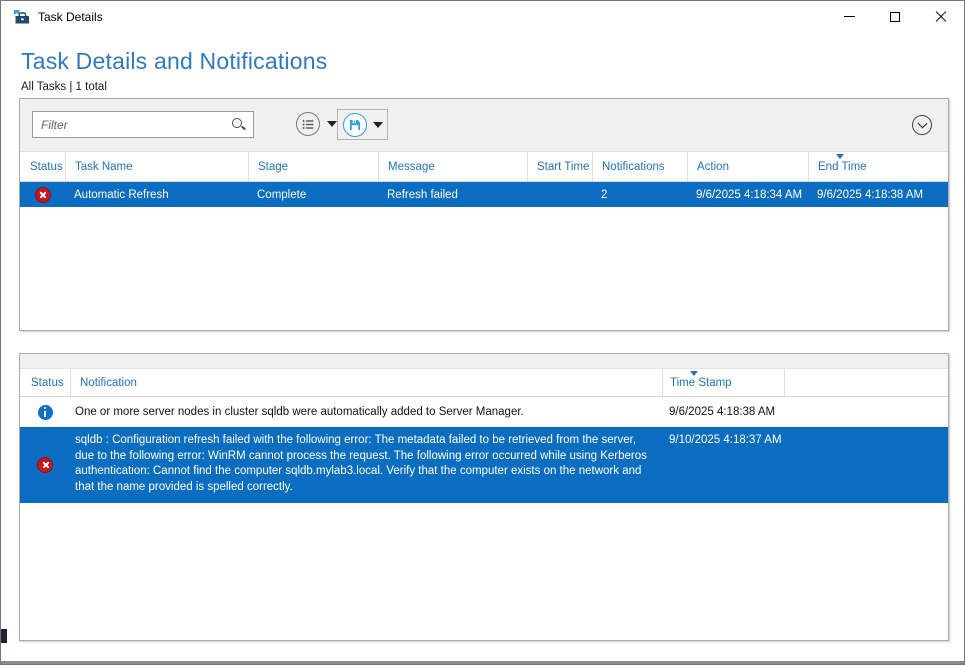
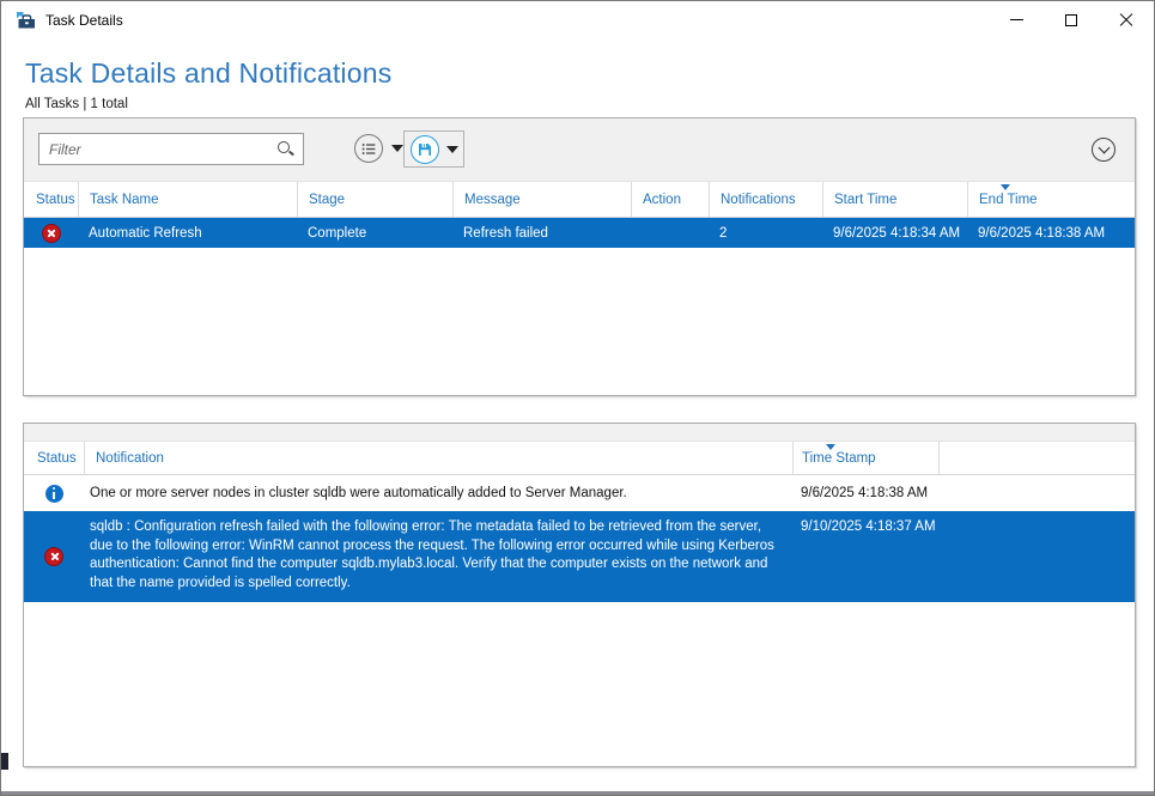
  Task Details
  Task Details and Notifications
  All Tasks | 1 total
  Filter
  Status
  Task Name
  Stage
  Message
- Start Time
+ Action
  Notifications
- Action
+ Start Time
  End Time
  Automatic Refresh
  Complete
  Refresh failed
  2
  9/6/2025 4:18:34 AM
  9/6/2025 4:18:38 AM
  Status
  Notification
  Time Stamp
  One or more server nodes in cluster sqldb were automatically added to Server Manager.
  9/6/2025 4:18:38 AM
  sqldb : Configuration refresh failed with the following error: The metadata failed to be retrieved from the server, due to the following error: WinRM cannot process the request. The following error occurred while using Kerberos authentication: Cannot find the computer sqldb.mylab3.local. Verify that the computer exists on the network and that the name provided is spelled correctly.
  9/10/2025 4:18:37 AM
